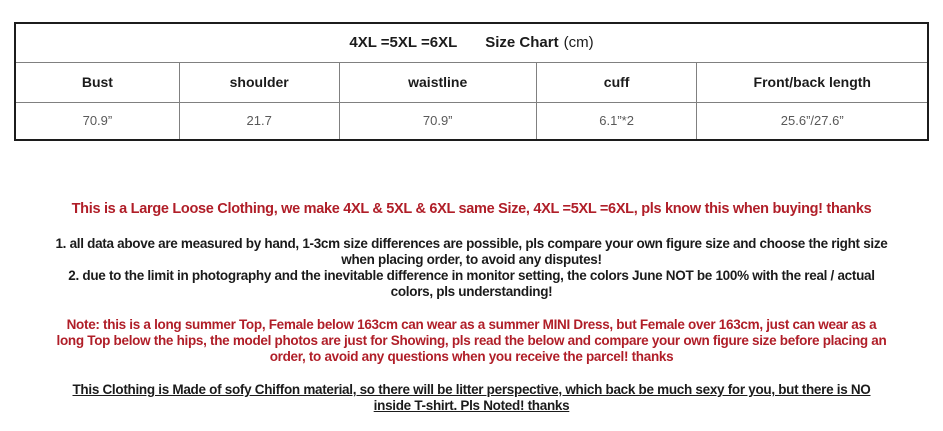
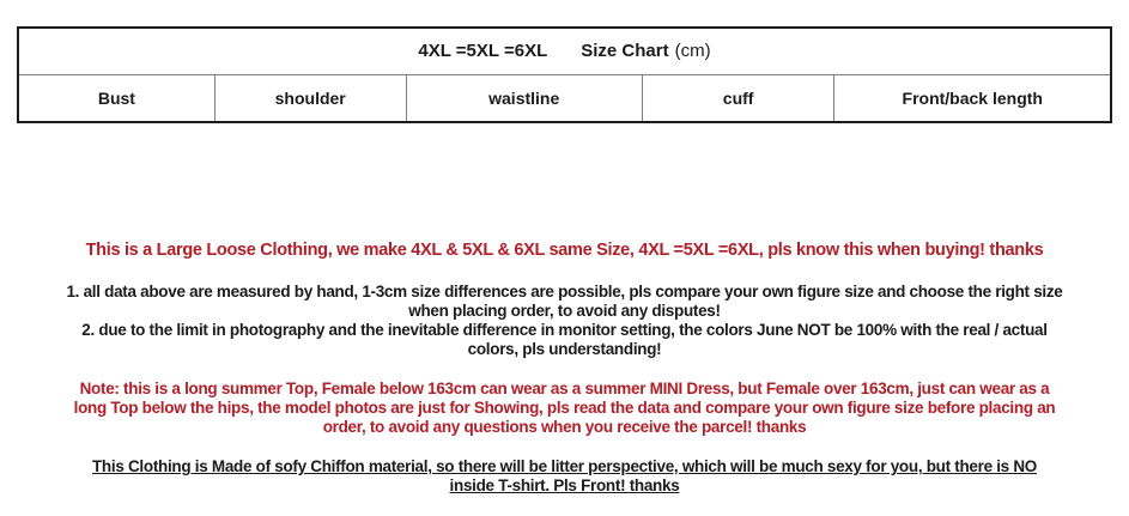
  4XL =5XL =6XL Size Chart (cm)
  Bust	shoulder	waistline	cuff	Front/back length
- 70.9”	21.7	70.9”	6.1”*2	25.6”/27.6”
  This is a Large Loose Clothing, we make 4XL & 5XL & 6XL same Size, 4XL =5XL =6XL, pls know this when buying! thanks
  1. all data above are measured by hand, 1-3cm size differences are possible, pls compare your own figure size and choose the right size
  when placing order, to avoid any disputes!
  2. due to the limit in photography and the inevitable difference in monitor setting, the colors June NOT be 100% with the real / actual
  colors, pls understanding!
  Note: this is a long summer Top, Female below 163cm can wear as a summer MINI Dress, but Female over 163cm, just can wear as a
- long Top below the hips, the model photos are just for Showing, pls read the below and compare your own figure size before placing an
+ long Top below the hips, the model photos are just for Showing, pls read the data and compare your own figure size before placing an
  order, to avoid any questions when you receive the parcel! thanks
- This Clothing is Made of sofy Chiffon material, so there will be litter perspective, which back be much sexy for you, but there is NO
+ This Clothing is Made of sofy Chiffon material, so there will be litter perspective, which will be much sexy for you, but there is NO
- inside T-shirt. Pls Noted! thanks
+ inside T-shirt. Pls Front! thanks
